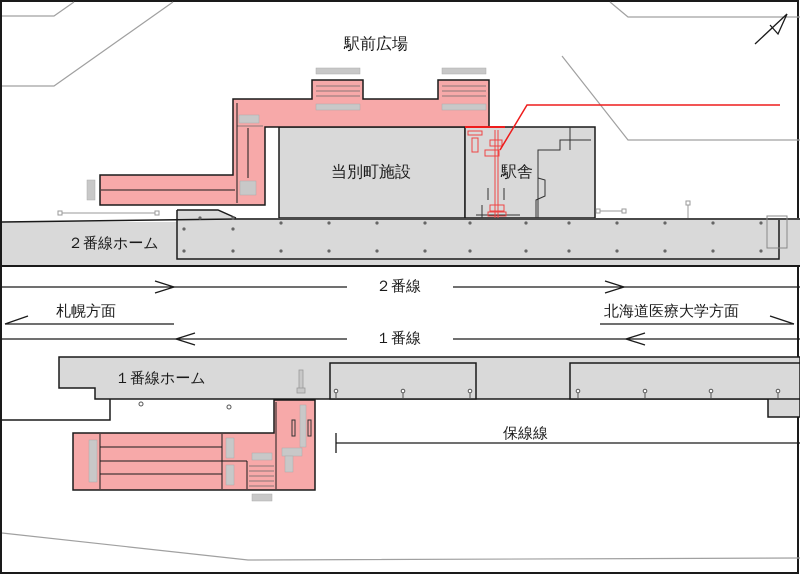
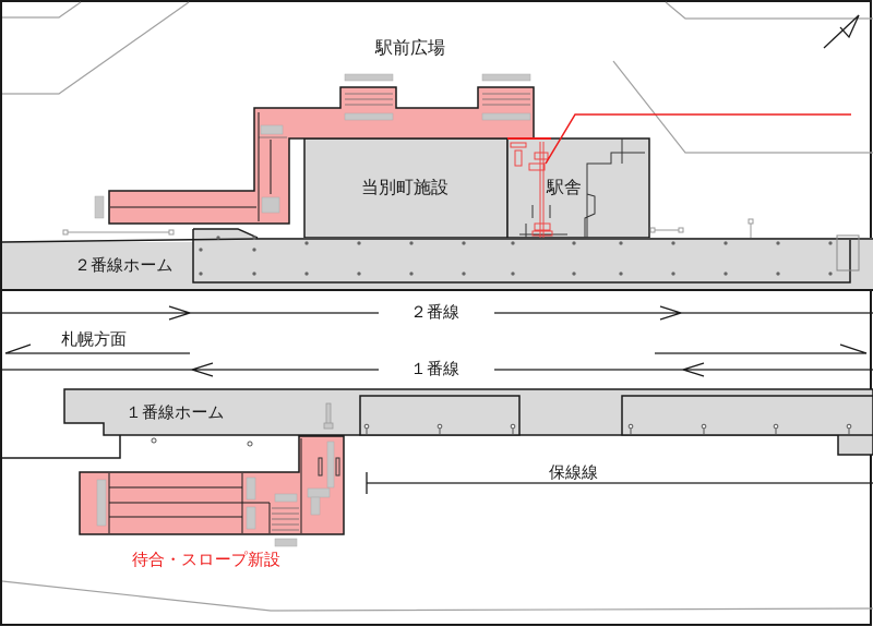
  駅前広場
  当別町施設
  駅舎
  ２番線ホーム
  ２番線
  札幌方面
- 北海道医療大学方面
  １番線
  １番線ホーム
  保線線
+ 待合・スロープ新設
